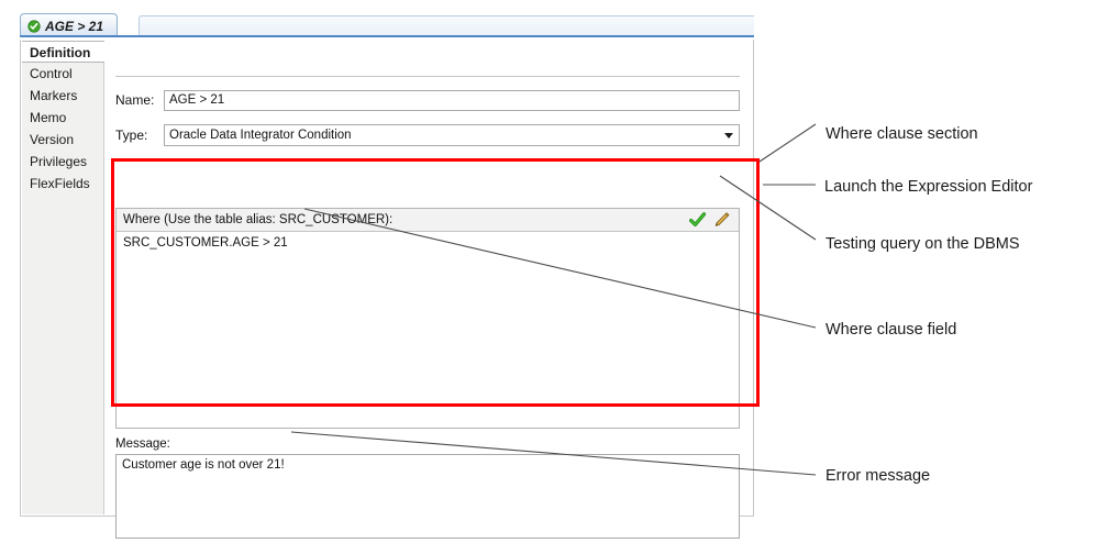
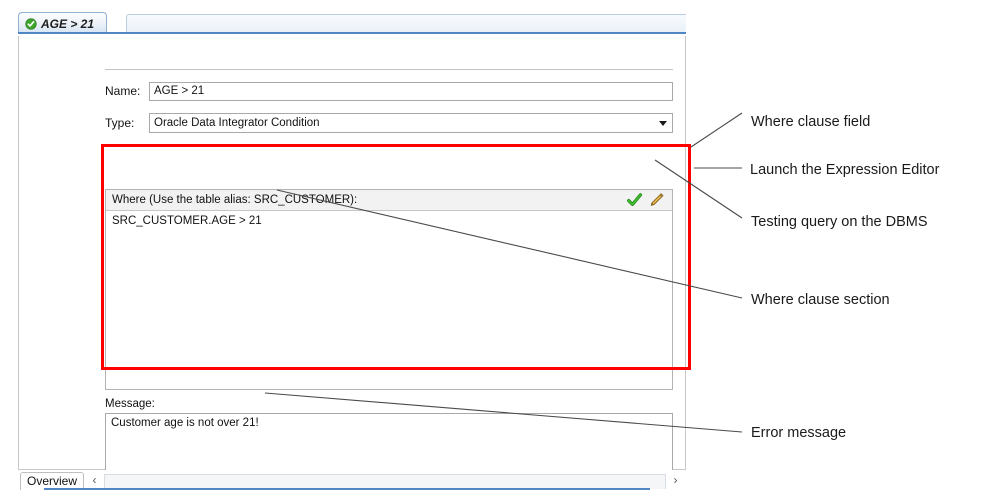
  AGE > 21
- Definition
- Control
- Markers
- Memo
- Version
- Privileges
- FlexFields
  Name:
  AGE > 21
  Type:
  Oracle Data Integrator Condition
  Where (Use the table alias: SRC_CUSTMER):
  SRC_CUSTOMER.AGE > 21
  Message:
  Customer age is not over 21!
+ Overview
+ ‹
+ ›
- Where clause section
+ Where clause field
  Launch the Expression Editor
  Testing query on the DBMS
- Where clause field
+ Where clause section
  Error message
